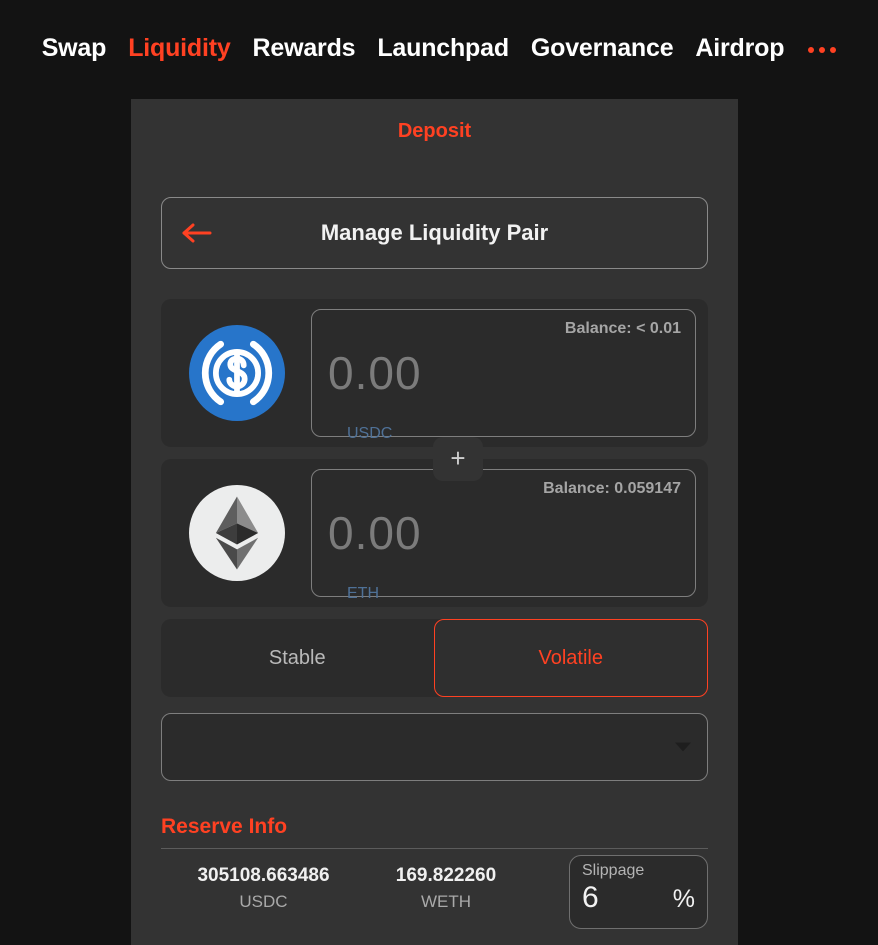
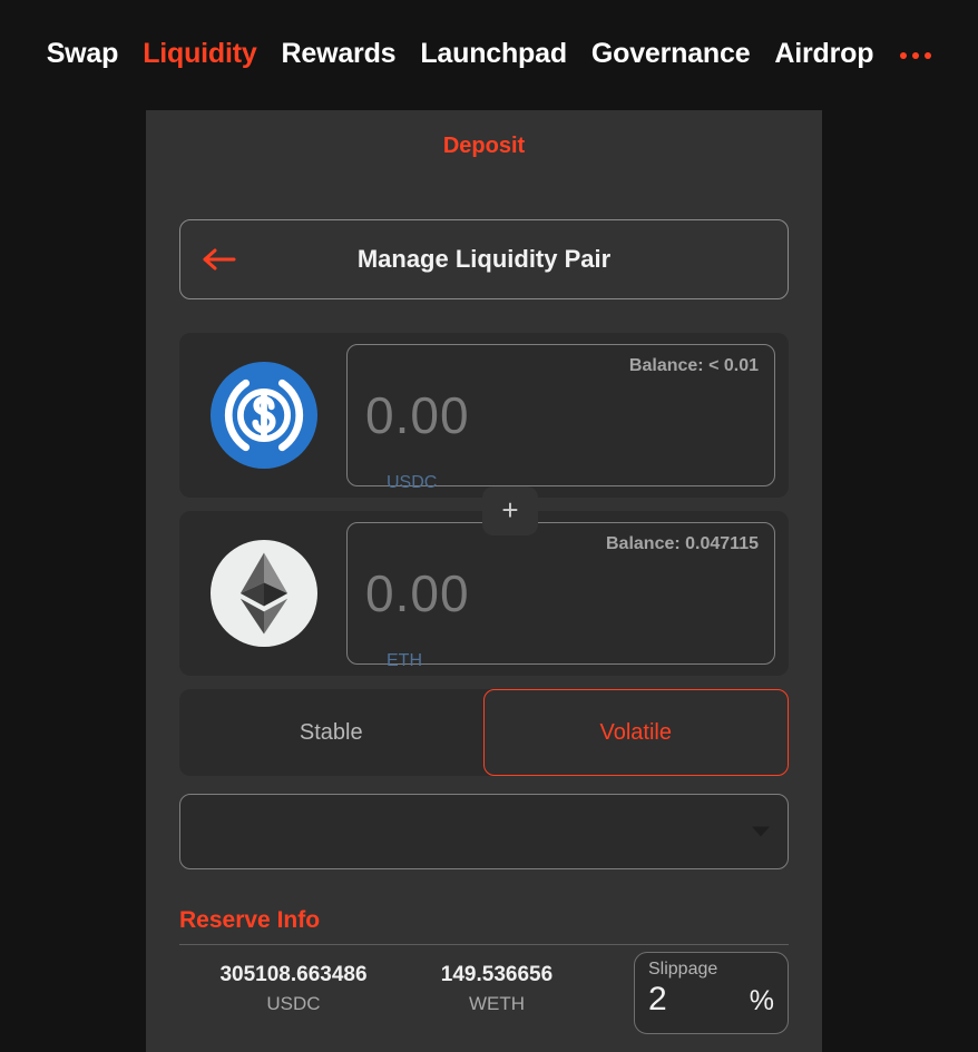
  Swap
  Liquidity
  Rewards
  Launchpad
  Governance
  Airdrop
  Deposit
  Manage Liquidity Pair
  Balance: < 0.01
  0.00
  USDC
  +
- Balance: 0.059147
+ Balance: 0.047115
  0.00
  ETH
  Stable
  Volatile
  Reserve Info
  305108.663486
  USDC
- 169.822260
+ 149.536656
  WETH
  Slippage
- 6
+ 2
  %
